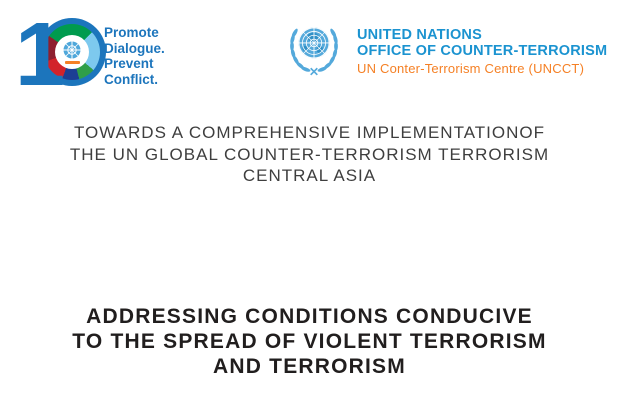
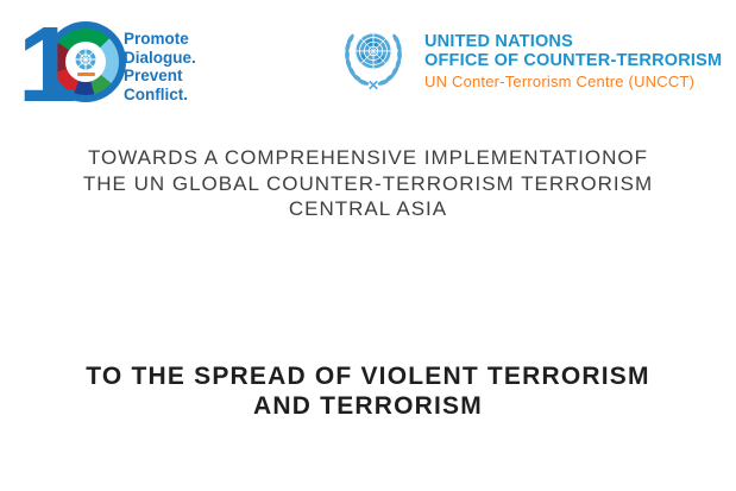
  1
  Promote
  Dialogue.
  Prevent
  Conflict.
  UNITED NATIONS
  OFFICE OF COUNTER-TERRORISM
  UN Conter-Terrorism Centre (UNCCT)
  TOWARDS A COMPREHENSIVE IMPLEMENTATIONOF
  THE UN GLOBAL COUNTER-TERRORISM TERRORISM
  CENTRAL ASIA
- ADDRESSING CONDITIONS CONDUCIVE
  TO THE SPREAD OF VIOLENT TERRORISM
  AND TERRORISM
